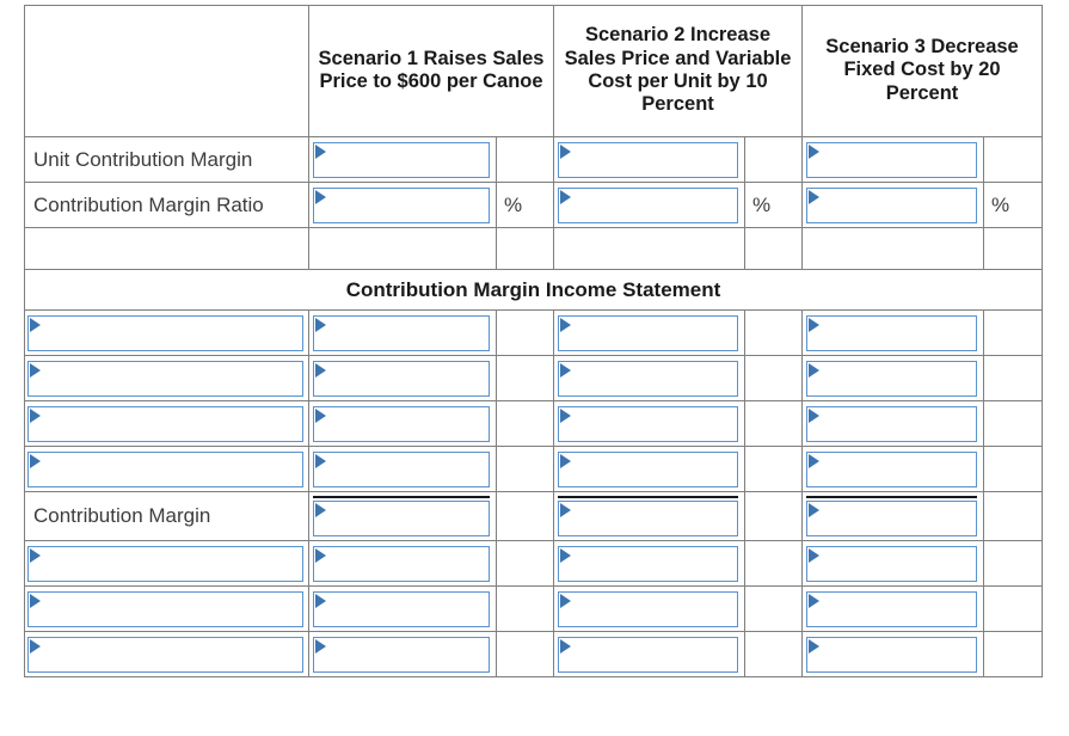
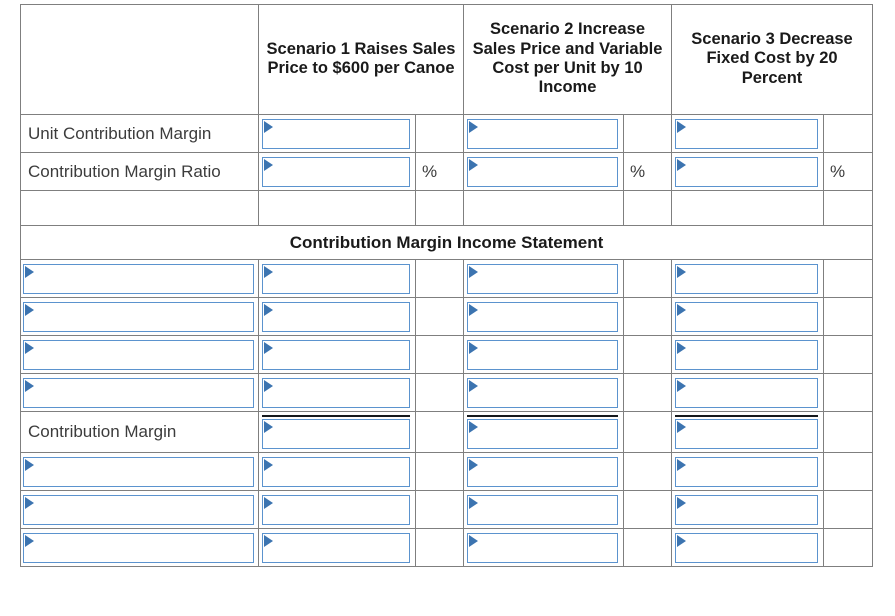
- 	Scenario 1 Raises Sales Price to $600 per Canoe	Scenario 2 Increase Sales Price and Variable Cost per Unit by 10 Percent	Scenario 3 Decrease Fixed Cost by 20 Percent
+ 	Scenario 1 Raises Sales Price to $600 per Canoe	Scenario 2 Increase Sales Price and Variable Cost per Unit by 10 Income	Scenario 3 Decrease Fixed Cost by 20 Percent
  Unit Contribution Margin
  Contribution Margin Ratio		%		%		%
  Contribution Margin Income Statement
  Contribution Margin
